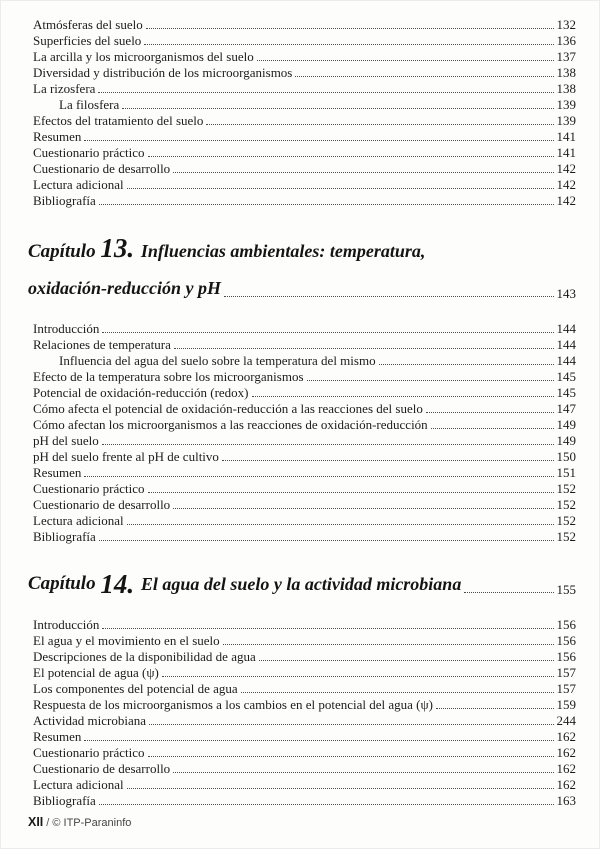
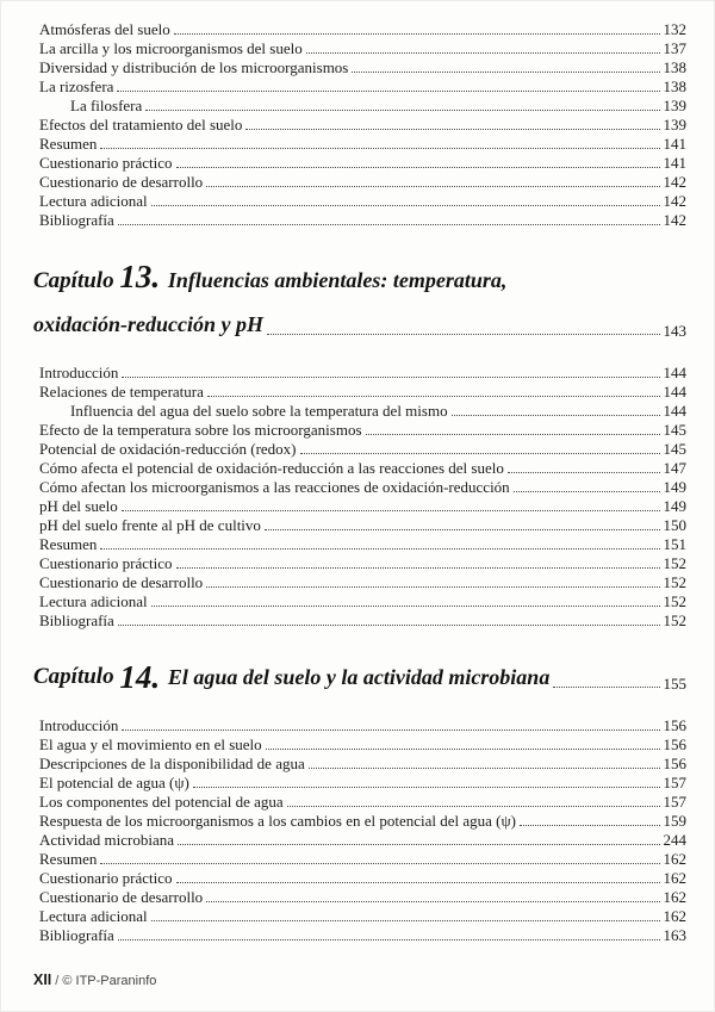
  Atmósferas del suelo
  132
- Superficies del suelo
- 136
  La arcilla y los microorganismos del suelo
  137
  Diversidad y distribución de los microorganismos
  138
  La rizosfera
  138
  La filosfera
  139
  Efectos del tratamiento del suelo
  139
  Resumen
  141
  Cuestionario práctico
  141
  Cuestionario de desarrollo
  142
  Lectura adicional
  142
  Bibliografía
  142
  Capítulo 13. Influencias ambientales: temperatura,
  oxidación-reducción y pH
  143
  Introducción
  144
  Relaciones de temperatura
  144
  Influencia del agua del suelo sobre la temperatura del mismo
  144
  Efecto de la temperatura sobre los microorganismos
  145
  Potencial de oxidación-reducción (redox)
  145
  Cómo afecta el potencial de oxidación-reducción a las reacciones del suelo
  147
  Cómo afectan los microorganismos a las reacciones de oxidación-reducción
  149
  pH del suelo
  149
  pH del suelo frente al pH de cultivo
  150
  Resumen
  151
  Cuestionario práctico
  152
  Cuestionario de desarrollo
  152
  Lectura adicional
  152
  Bibliografía
  152
  Capítulo
  14.
  El agua del suelo y la actividad microbiana
  155
  Introducción
  156
  El agua y el movimiento en el suelo
  156
  Descripciones de la disponibilidad de agua
  156
  El potencial de agua (ψ)
  157
  Los componentes del potencial de agua
  157
  Respuesta de los microorganismos a los cambios en el potencial del agua (ψ)
  159
  Actividad microbiana
  244
  Resumen
  162
  Cuestionario práctico
  162
  Cuestionario de desarrollo
  162
  Lectura adicional
  162
  Bibliografía
  163
  XII / © ITP-Paraninfo
